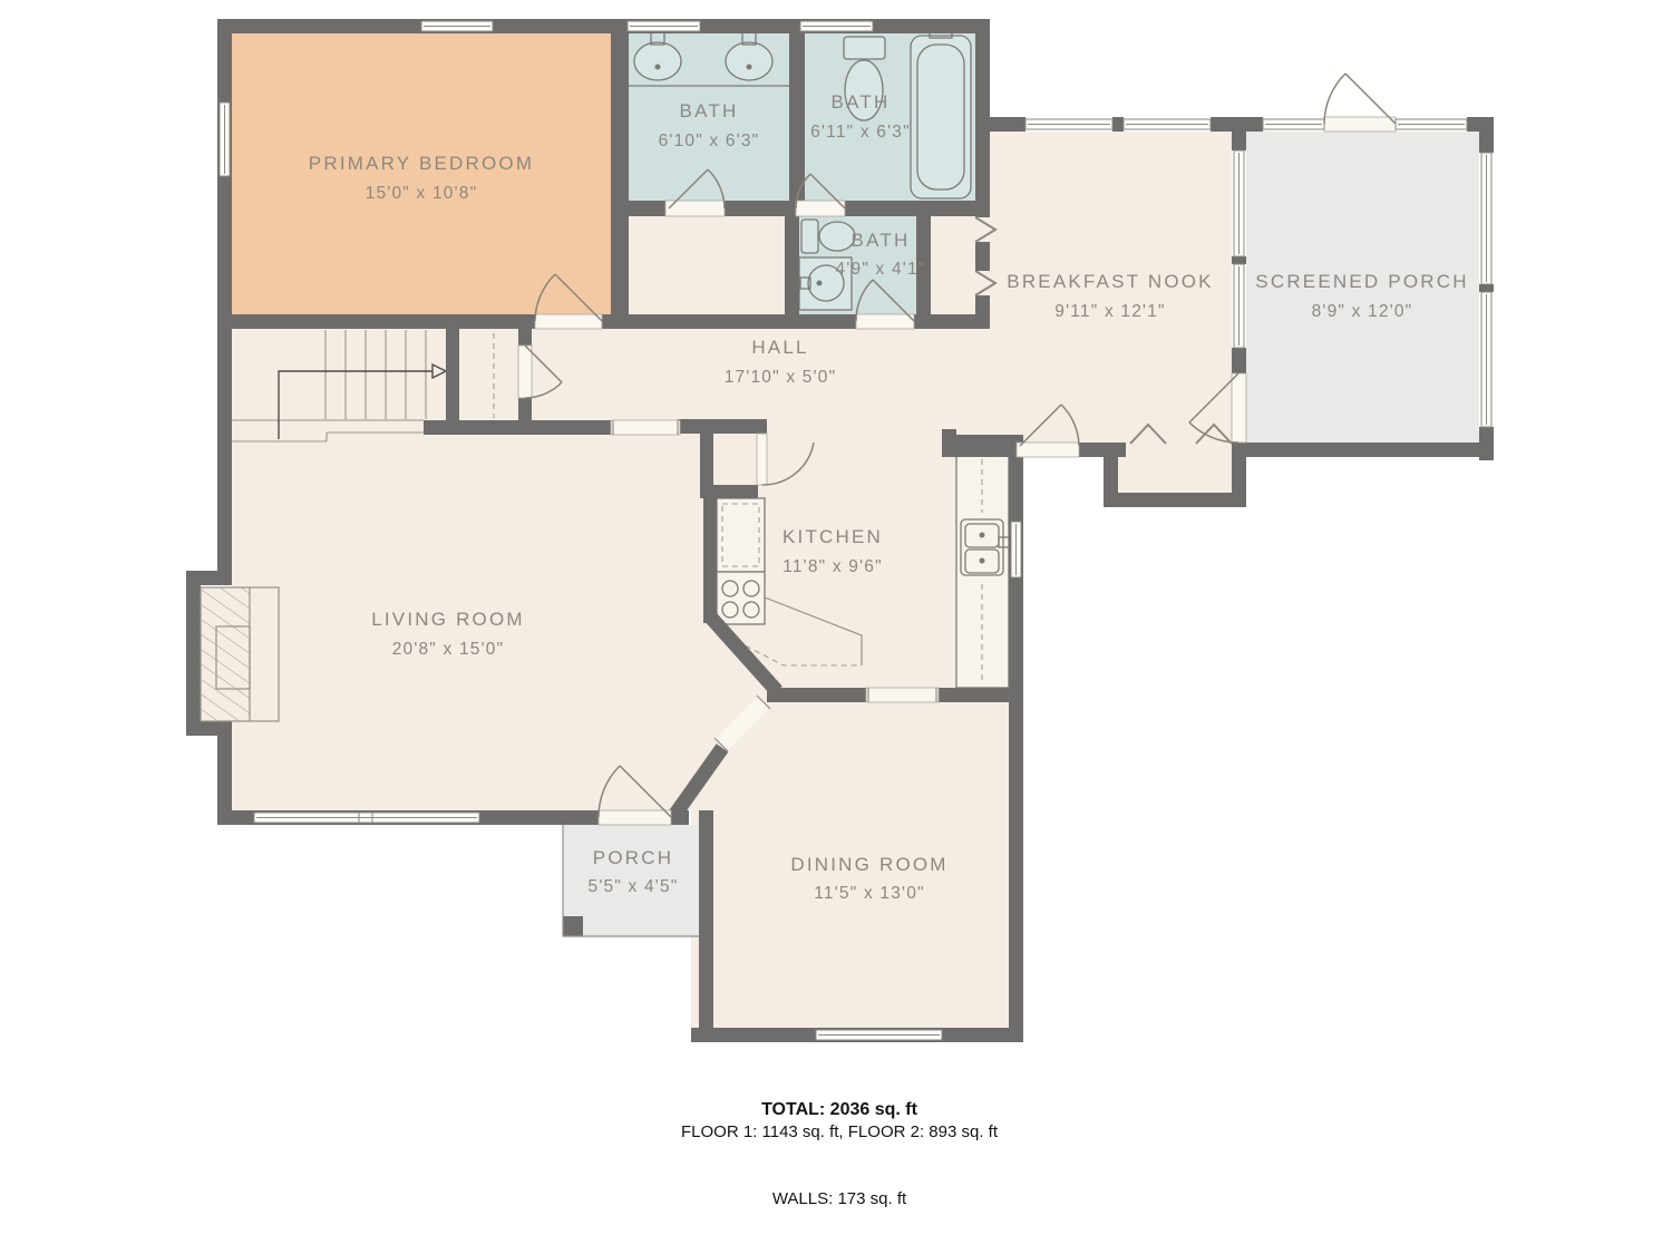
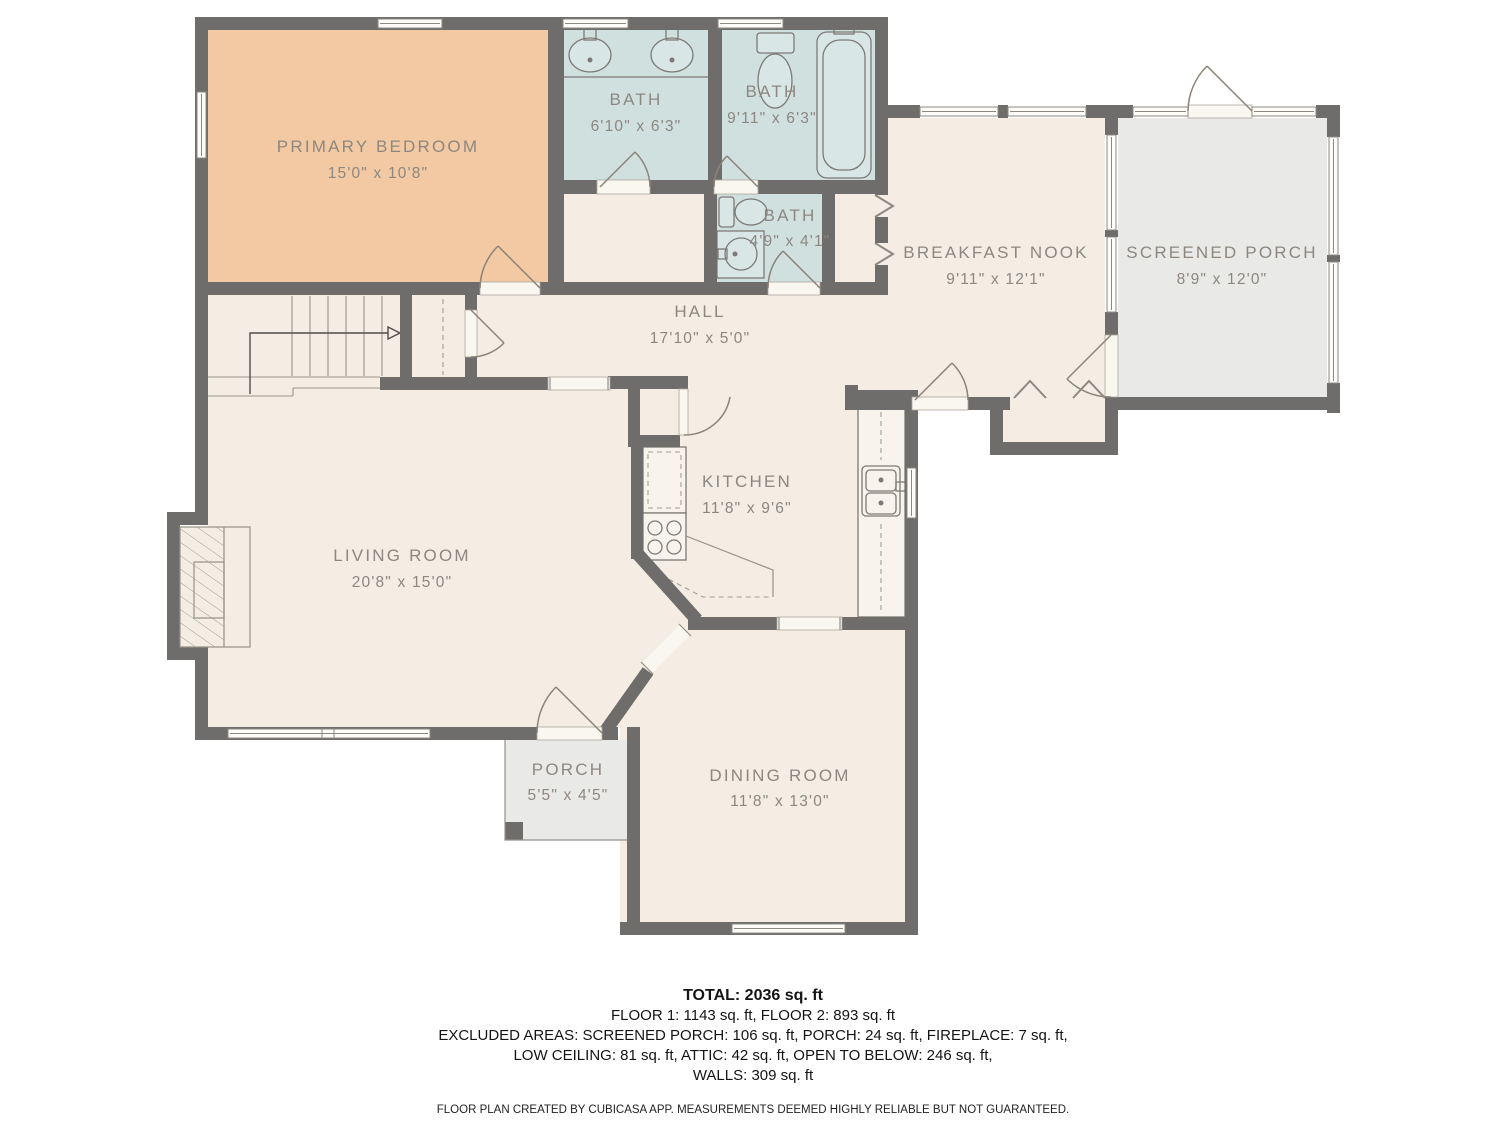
  PRIMARY BEDROOM
  15'0" x 10'8"
  BATH
  6'10" x 6'3"
  BATH
- 6'11" x 6'3"
+ 9'11" x 6'3"
  BATH
  4'9" x 4'1"
  HALL
  17'10" x 5'0"
  BREAKFAST NOOK
  9'11" x 12'1"
  SCREENED PORCH
  8'9" x 12'0"
  KITCHEN
  11'8" x 9'6"
  LIVING ROOM
  20'8" x 15'0"
  PORCH
  5'5" x 4'5"
  DINING ROOM
- 11'5" x 13'0"
+ 11'8" x 13'0"
  TOTAL: 2036 sq. ft
  FLOOR 1: 1143 sq. ft, FLOOR 2: 893 sq. ft
+ EXCLUDED AREAS: SCREENED PORCH: 106 sq. ft, PORCH: 24 sq. ft, FIREPLACE: 7 sq. ft,
+ LOW CEILING: 81 sq. ft, ATTIC: 42 sq. ft, OPEN TO BELOW: 246 sq. ft,
- WALLS: 173 sq. ft
+ WALLS: 309 sq. ft
+ FLOOR PLAN CREATED BY CUBICASA APP. MEASUREMENTS DEEMED HIGHLY RELIABLE BUT NOT GUARANTEED.
